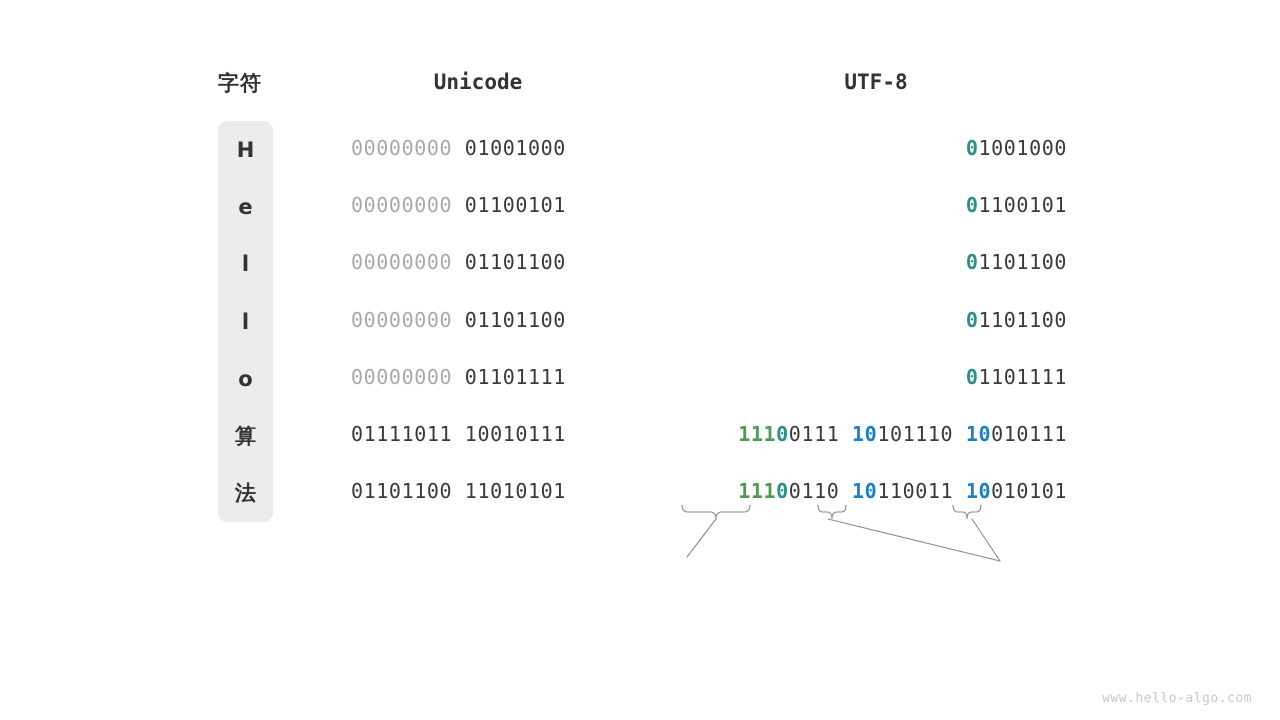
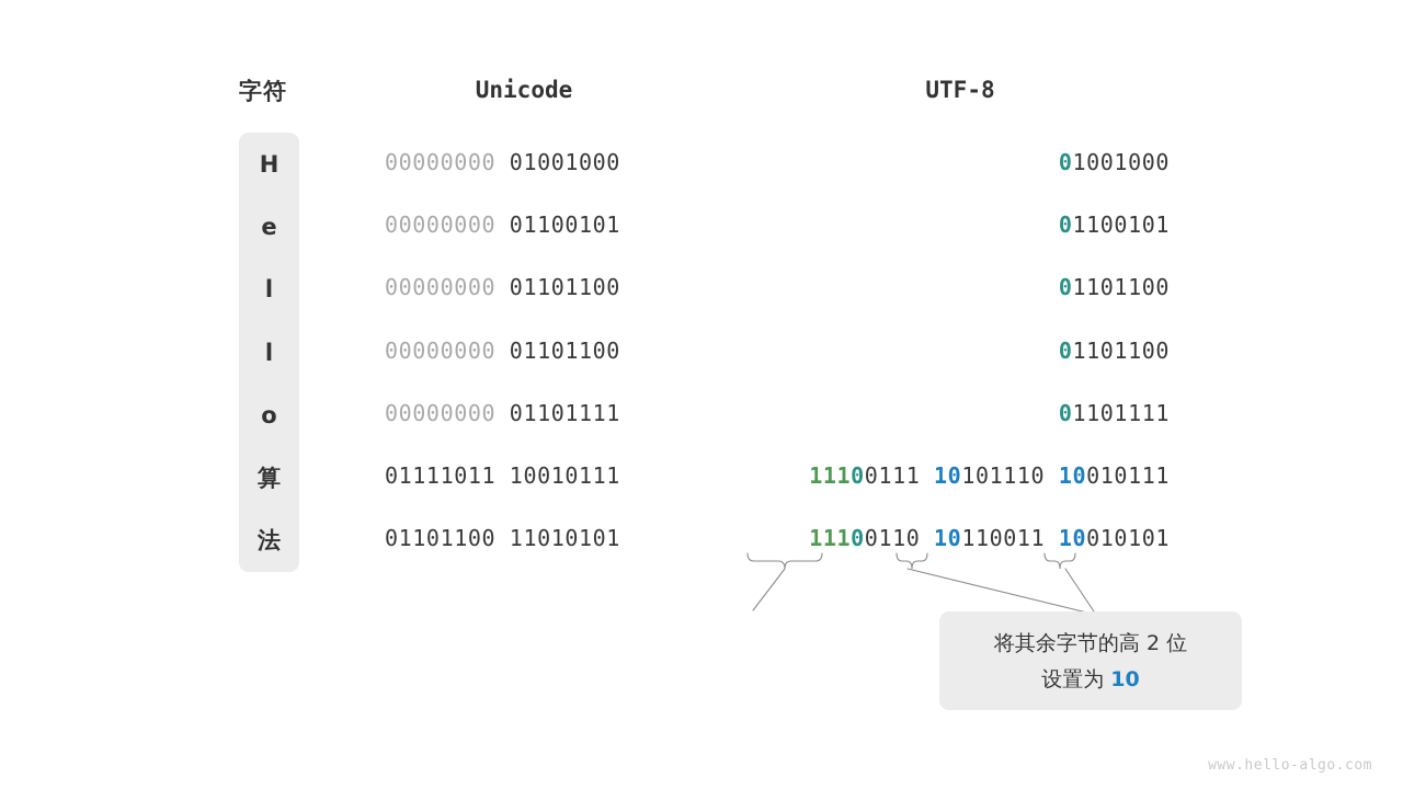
  字符
  Unicode
  UTF-8
  H
  00000000 01001000
  01001000
  e
  00000000 01100101
  01100101
  l
  00000000 01101100
  01101100
  l
  00000000 01101100
  01101100
  o
  00000000 01101111
  01101111
  算
  01111011 10010111
  11100111 10101110 10010111
  法
  01101100 11010101
  11100110 10110011 10010101
+ 将其余字节的高 2 位
+ 设置为 10
  www.hello-algo.com
